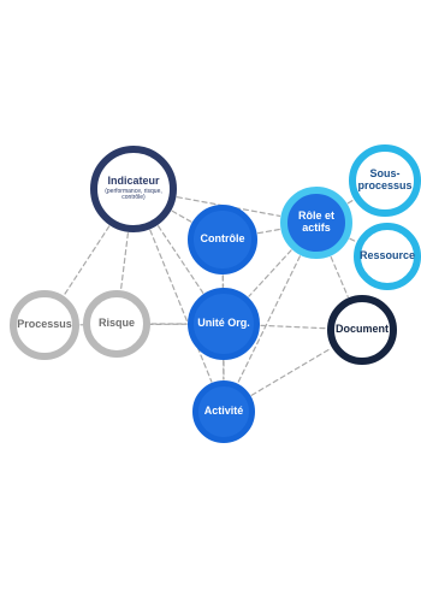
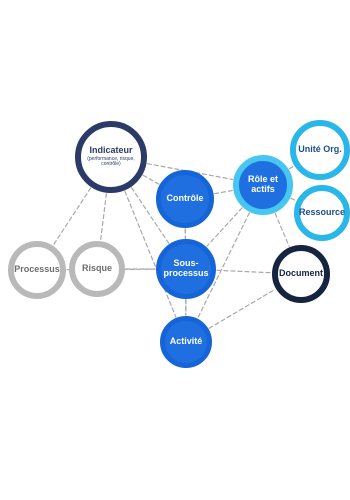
  Indicateur
  Contrôle
  Rôle et actifs
- Sous-processus
+ Unité Org.
  Ressource
  Processus
  Risque
- Unité Org.
+ Sous-processus
  Document
  Activité
